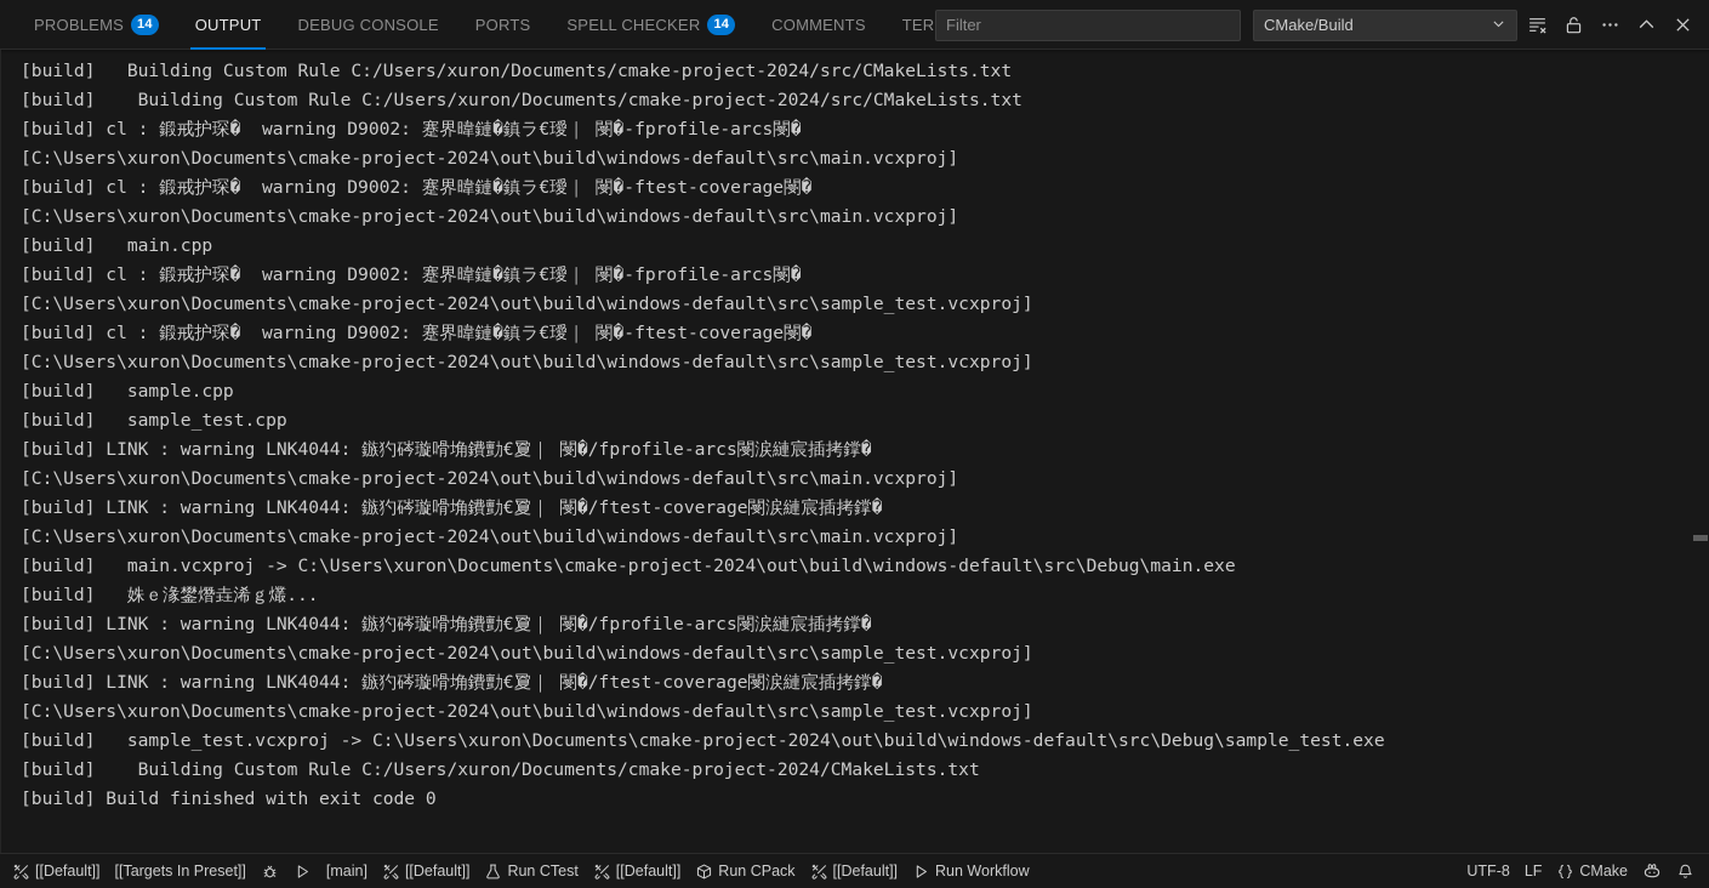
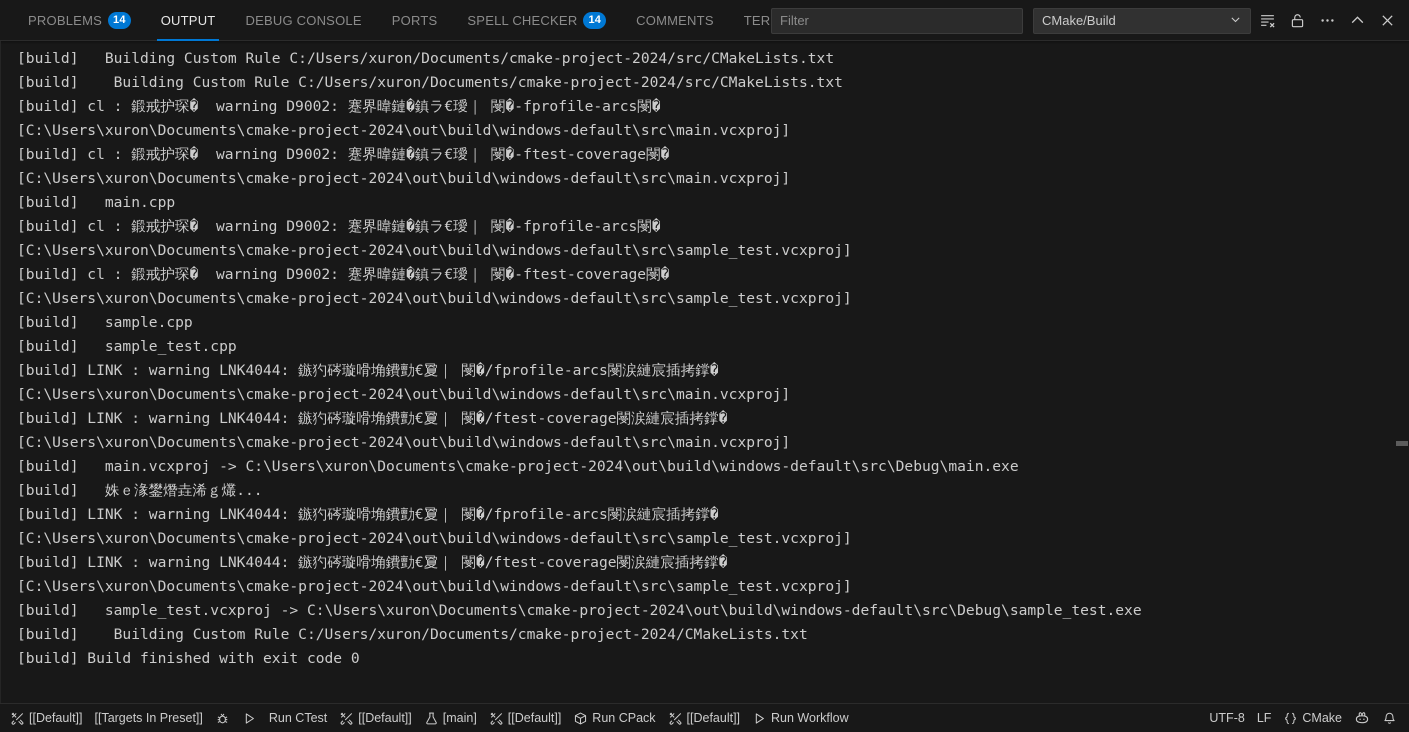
  PROBLEMS
  14
  OUTPUT
  DEBUG CONSOLE
  PORTS
  SPELL CHECKER
  14
  COMMENTS
  Filter
  CMake/Build
  [build] Building Custom Rule C:/Users/xuron/Documents/cmake-project-2024/src/CMakeLists.txt
  [build] Building Custom Rule C:/Users/xuron/Documents/cmake-project-2024/src/CMakeLists.txt
  [build] cl : 鍛戒护琛� warning D9002: 蹇界暐鏈�鎮ラ€璦｜ 閿�-fprofile-arcs閿�
  [C:\Users\xuron\Documents\cmake-project-2024\out\build\windows-default\src\main.vcxproj]
  [build] cl : 鍛戒护琛� warning D9002: 蹇界暐鏈�鎮ラ€璦｜ 閿�-ftest-coverage閿�
  [C:\Users\xuron\Documents\cmake-project-2024\out\build\windows-default\src\main.vcxproj]
  [build] main.cpp
  [build] cl : 鍛戒护琛� warning D9002: 蹇界暐鏈�鎮ラ€璦｜ 閿�-fprofile-arcs閿�
  [C:\Users\xuron\Documents\cmake-project-2024\out\build\windows-default\src\sample_test.vcxproj]
  [build] cl : 鍛戒护琛� warning D9002: 蹇界暐鏈�鎮ラ€璦｜ 閿�-ftest-coverage閿�
  [C:\Users\xuron\Documents\cmake-project-2024\out\build\windows-default\src\sample_test.vcxproj]
  [build] sample.cpp
  [build] sample_test.cpp
  [build] LINK : warning LNK4044: 鏃犳硶璇嗗埆鐨勯€夐｜ 閿�/fprofile-arcs閿涙縺宸插拷鐣�
  [C:\Users\xuron\Documents\cmake-project-2024\out\build\windows-default\src\main.vcxproj]
  [build] LINK : warning LNK4044: 鏃犳硶璇嗗埆鐨勯€夐｜ 閿�/ftest-coverage閿涙縺宸插拷鐣�
  [C:\Users\xuron\Documents\cmake-project-2024\out\build\windows-default\src\main.vcxproj]
  [build] main.vcxproj -> C:\Users\xuron\Documents\cmake-project-2024\out\build\windows-default\src\Debug\main.exe
  [build] 姝ｅ湪鐢熸垚浠ｇ爜...
  [build] LINK : warning LNK4044: 鏃犳硶璇嗗埆鐨勯€夐｜ 閿�/fprofile-arcs閿涙縺宸插拷鐣�
  [C:\Users\xuron\Documents\cmake-project-2024\out\build\windows-default\src\sample_test.vcxproj]
  [build] LINK : warning LNK4044: 鏃犳硶璇嗗埆鐨勯€夐｜ 閿�/ftest-coverage閿涙縺宸插拷鐣�
  [C:\Users\xuron\Documents\cmake-project-2024\out\build\windows-default\src\sample_test.vcxproj]
  [build] sample_test.vcxproj -> C:\Users\xuron\Documents\cmake-project-2024\out\build\windows-default\src\Debug\sample_test.exe
  [build] Building Custom Rule C:/Users/xuron/Documents/cmake-project-2024/CMakeLists.txt
  [build] Build finished with exit code 0
  [[Default]]
  [[Targets In Preset]]
- [main]
+ Run CTest
  [[Default]]
- Run CTest
+ [main]
  [[Default]]
  Run CPack
  [[Default]]
  Run Workflow
  UTF-8
  LF
  CMake
